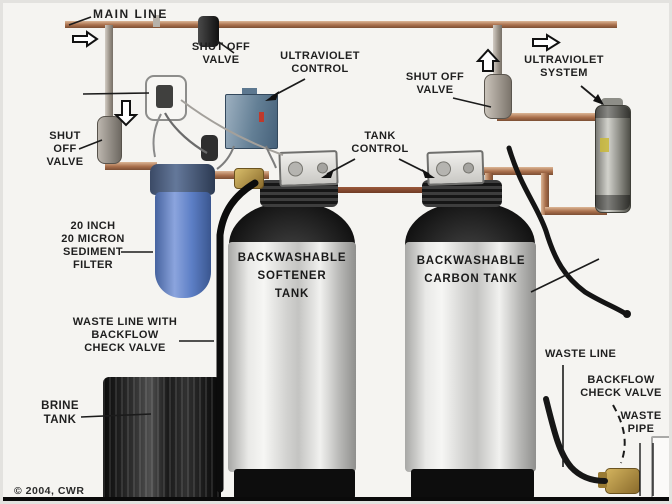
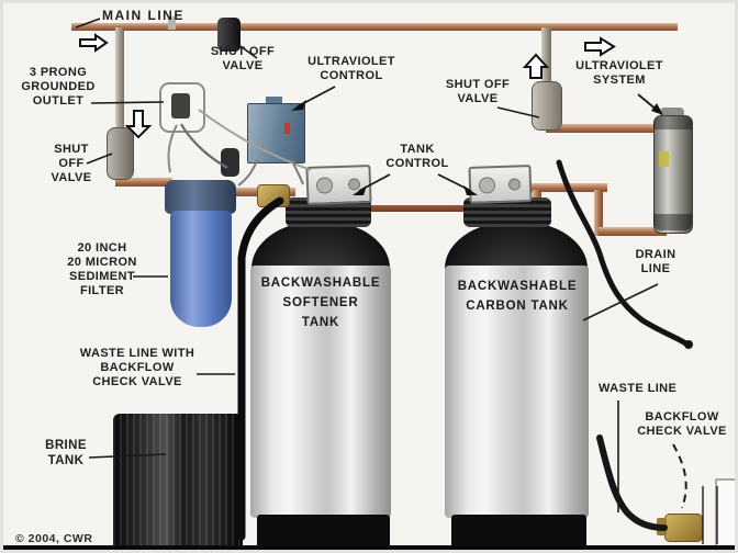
  BACKWASHABLE
  SOFTENER
  TANK
  BACKWASHABLE
  CARBON TANK
  MAIN LINE
+ 3 PRONG
+ GROUNDED
+ OUTLET
  SHUT OFF
  VALVE
  ULTRAVIOLET
  CONTROL
  SHUT
  OFF
  VALVE
  20 INCH
  20 MICRON
  SEDIMENT
  FILTER
  TANK
  CONTROL
  SHUT OFF
  VALVE
  ULTRAVIOLET
  SYSTEM
+ DRAIN
+ LINE
  WASTE LINE WITH
  BACKFLOW
  CHECK VALVE
  BRINE
  TANK
  WASTE LINE
  BACKFLOW
  CHECK VALVE
- WASTE
- PIPE
  © 2004, CWR
